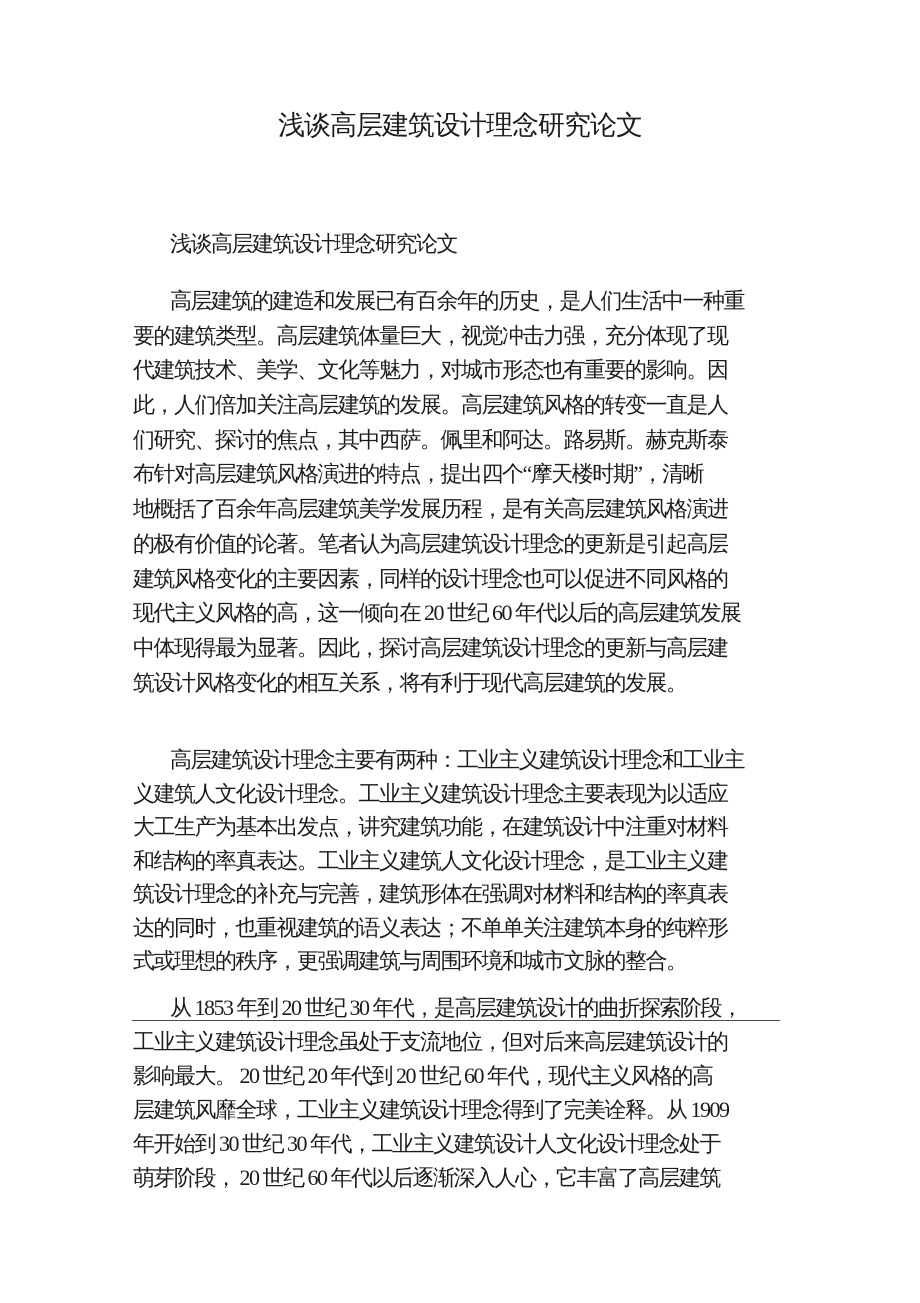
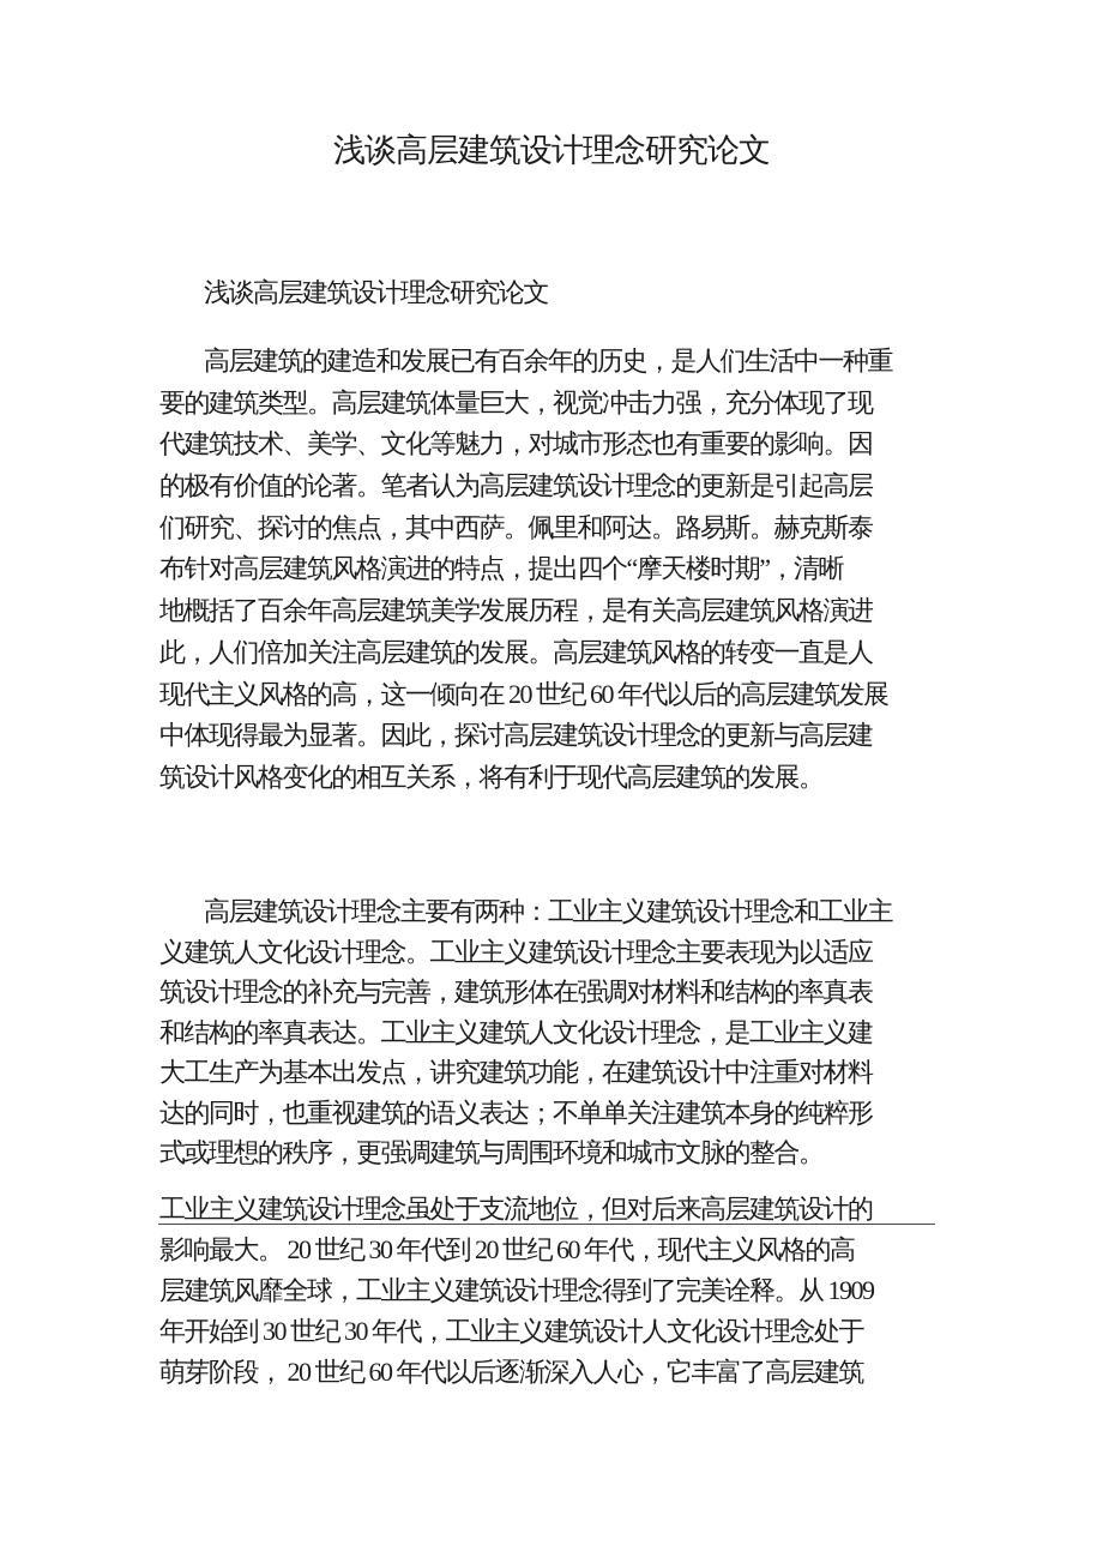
  浅谈高层建筑设计理念研究论文
  浅谈高层建筑设计理念研究论文
  高层建筑的建造和发展已有百余年的历史，是人们生活中一种重
  要的建筑类型。高层建筑体量巨大，视觉冲击力强，充分体现了现
  代建筑技术、美学、文化等魅力，对城市形态也有重要的影响。因
- 此，人们倍加关注高层建筑的发展。高层建筑风格的转变一直是人
+ 的极有价值的论著。笔者认为高层建筑设计理念的更新是引起高层
  们研究、探讨的焦点，其中西萨。佩里和阿达。路易斯。赫克斯泰
  布针对高层建筑风格演进的特点，提出四个“摩天楼时期”，清晰
  地概括了百余年高层建筑美学发展历程，是有关高层建筑风格演进
- 的极有价值的论著。笔者认为高层建筑设计理念的更新是引起高层
+ 此，人们倍加关注高层建筑的发展。高层建筑风格的转变一直是人
- 建筑风格变化的主要因素，同样的设计理念也可以促进不同风格的
  现代主义风格的高，这一倾向在 20 世纪 60 年代以后的高层建筑发展
  中体现得最为显著。因此，探讨高层建筑设计理念的更新与高层建
  筑设计风格变化的相互关系，将有利于现代高层建筑的发展。
  高层建筑设计理念主要有两种：工业主义建筑设计理念和工业主
  义建筑人文化设计理念。工业主义建筑设计理念主要表现为以适应
- 大工生产为基本出发点，讲究建筑功能，在建筑设计中注重对材料
+ 筑设计理念的补充与完善，建筑形体在强调对材料和结构的率真表
  和结构的率真表达。工业主义建筑人文化设计理念，是工业主义建
- 筑设计理念的补充与完善，建筑形体在强调对材料和结构的率真表
+ 大工生产为基本出发点，讲究建筑功能，在建筑设计中注重对材料
  达的同时，也重视建筑的语义表达；不单单关注建筑本身的纯粹形
  式或理想的秩序，更强调建筑与周围环境和城市文脉的整合。
- 从 1853 年到 20 世纪 30 年代，是高层建筑设计的曲折探索阶段，
  工业主义建筑设计理念虽处于支流地位，但对后来高层建筑设计的
- 影响最大。 20 世纪 20 年代到 20 世纪 60 年代，现代主义风格的高
+ 影响最大。 20 世纪 30 年代到 20 世纪 60 年代，现代主义风格的高
  层建筑风靡全球，工业主义建筑设计理念得到了完美诠释。从 1909
  年开始到 30 世纪 30 年代，工业主义建筑设计人文化设计理念处于
  萌芽阶段， 20 世纪 60 年代以后逐渐深入人心，它丰富了高层建筑
